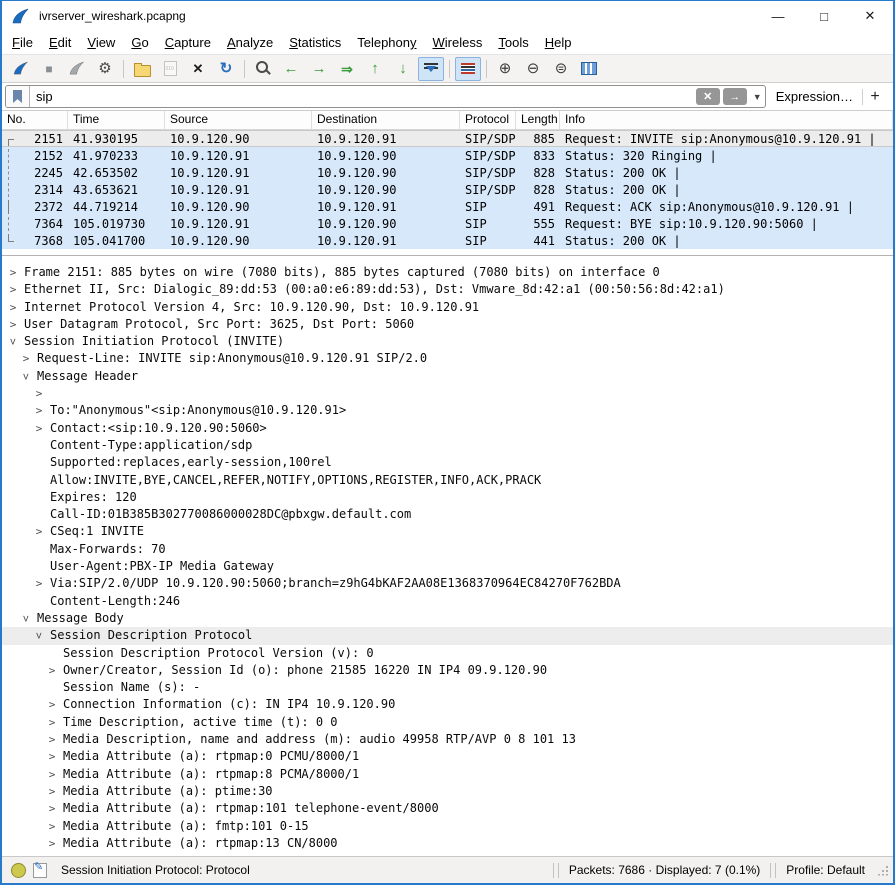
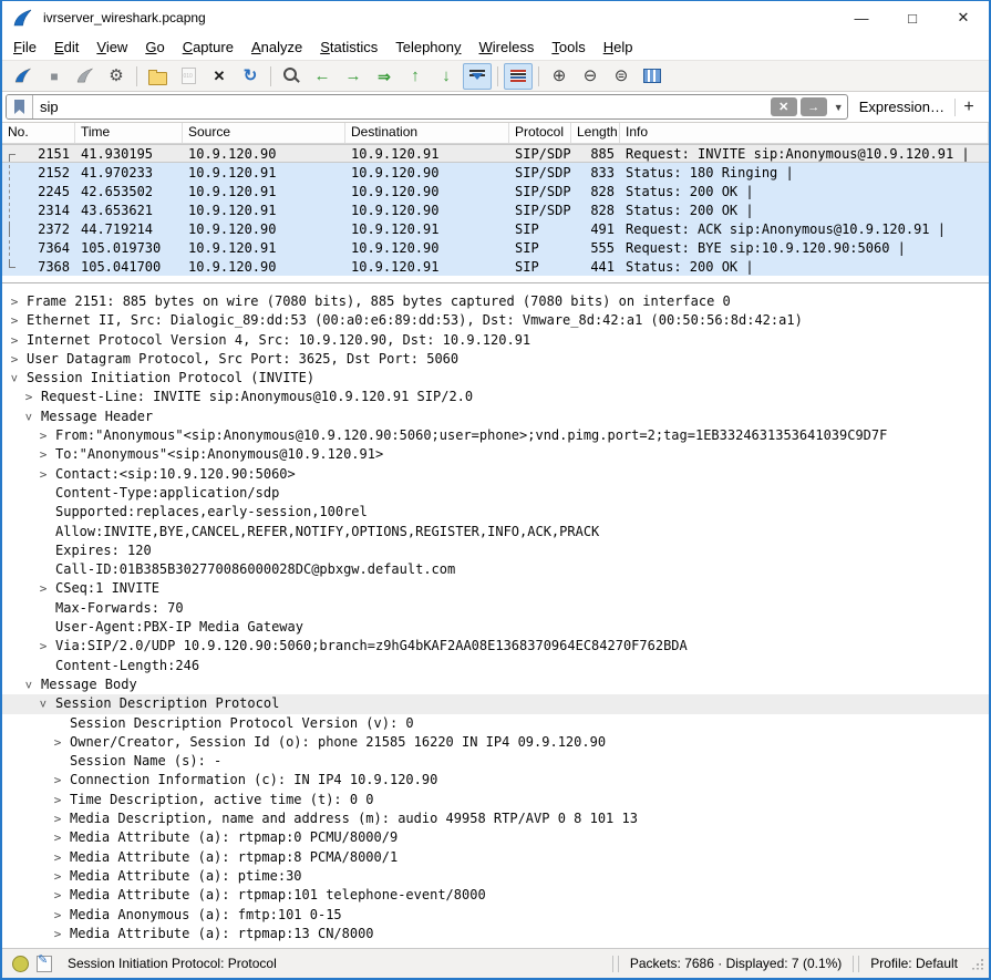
  ivrserver_wireshark.pcapng
  —
  □
  ✕
  File
  Edit
  View
  Go
  Capture
  Analyze
  Statistics
  Telephony
  Wireless
  Tools
  Help
  ■
  ⚙
  ✕
  ↻
  ←
  →
  ⇒
  ↑
  ↓
  ⊕
  ⊖
  ⊜
  sip
  ✕
  →
  ▼
  Expression…
  +
  No.
  Time
  Source
  Destination
  Protocol
  Length
  Info
  2151
  41.930195
  10.9.120.90
  10.9.120.91
  SIP/SDP
  885
  Request: INVITE sip:Anonymous@10.9.120.91 |
  2152
  41.970233
  10.9.120.91
  10.9.120.90
  SIP/SDP
  833
- Status: 320 Ringing |
+ Status: 180 Ringing |
  2245
  42.653502
  10.9.120.91
  10.9.120.90
  SIP/SDP
  828
  Status: 200 OK |
  2314
  43.653621
  10.9.120.91
  10.9.120.90
  SIP/SDP
  828
  Status: 200 OK |
  2372
  44.719214
  10.9.120.90
  10.9.120.91
  SIP
  491
  Request: ACK sip:Anonymous@10.9.120.91 |
  7364
  105.019730
  10.9.120.91
  10.9.120.90
  SIP
  555
  Request: BYE sip:10.9.120.90:5060 |
  7368
  105.041700
  10.9.120.90
  10.9.120.91
  SIP
  441
  Status: 200 OK |
  >
  Frame 2151: 885 bytes on wire (7080 bits), 885 bytes captured (7080 bits) on interface 0
  >
  Ethernet II, Src: Dialogic_89:dd:53 (00:a0:e6:89:dd:53), Dst: Vmware_8d:42:a1 (00:50:56:8d:42:a1)
  >
  Internet Protocol Version 4, Src: 10.9.120.90, Dst: 10.9.120.91
  >
  User Datagram Protocol, Src Port: 3625, Dst Port: 5060
  Session Initiation Protocol (INVITE)
  >
  Request-Line: INVITE sip:Anonymous@10.9.120.91 SIP/2.0
  Message Header
  >
+ From:"Anonymous"<sip:Anonymous@10.9.120.90:5060;user=phone>;vnd.pimg.port=2;tag=1EB3324631353641039C9D7F
  >
  To:"Anonymous"<sip:Anonymous@10.9.120.91>
  >
  Contact:<sip:10.9.120.90:5060>
  Content-Type:application/sdp
  Supported:replaces,early-session,100rel
  Allow:INVITE,BYE,CANCEL,REFER,NOTIFY,OPTIONS,REGISTER,INFO,ACK,PRACK
  Expires: 120
  Call-ID:01B385B302770086000028DC@pbxgw.default.com
  >
  CSeq:1 INVITE
  Max-Forwards: 70
  User-Agent:PBX-IP Media Gateway
  >
  Via:SIP/2.0/UDP 10.9.120.90:5060;branch=z9hG4bKAF2AA08E1368370964EC84270F762BDA
  Content-Length:246
  Message Body
  Session Description Protocol
  Session Description Protocol Version (v): 0
  >
  Owner/Creator, Session Id (o): phone 21585 16220 IN IP4 09.9.120.90
  Session Name (s): -
  >
  Connection Information (c): IN IP4 10.9.120.90
  >
  Time Description, active time (t): 0 0
  >
  Media Description, name and address (m): audio 49958 RTP/AVP 0 8 101 13
  >
- Media Attribute (a): rtpmap:0 PCMU/8000/1
+ Media Attribute (a): rtpmap:0 PCMU/8000/9
  >
  Media Attribute (a): rtpmap:8 PCMA/8000/1
  >
  Media Attribute (a): ptime:30
  >
  Media Attribute (a): rtpmap:101 telephone-event/8000
  >
- Media Attribute (a): fmtp:101 0-15
+ Media Anonymous (a): fmtp:101 0-15
  >
  Media Attribute (a): rtpmap:13 CN/8000
  Session Initiation Protocol: Protocol
  Packets: 7686 · Displayed: 7 (0.1%)
  Profile: Default
